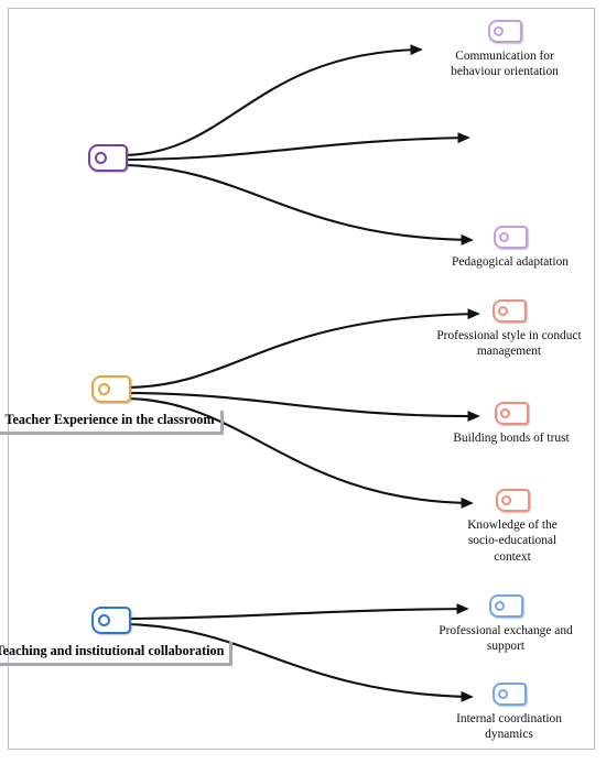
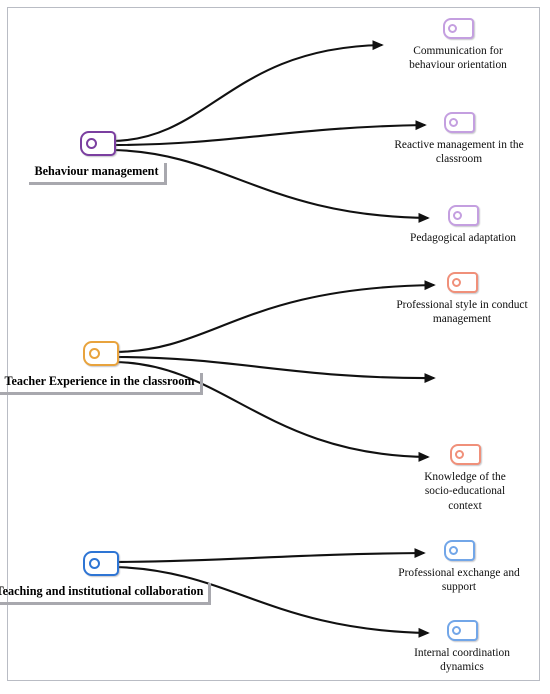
+ Behaviour management
  Communication for
  behaviour orientation
+ Reactive management in the
+ classroom
  Pedagogical adaptation
  Teacher Experience in the classroom
  Professional style in conduct
  management
- Building bonds of trust
  Knowledge of the
  socio-educational
  context
  eaching and institutional collaboration
  Professional exchange and
  support
  Internal coordination
  dynamics
